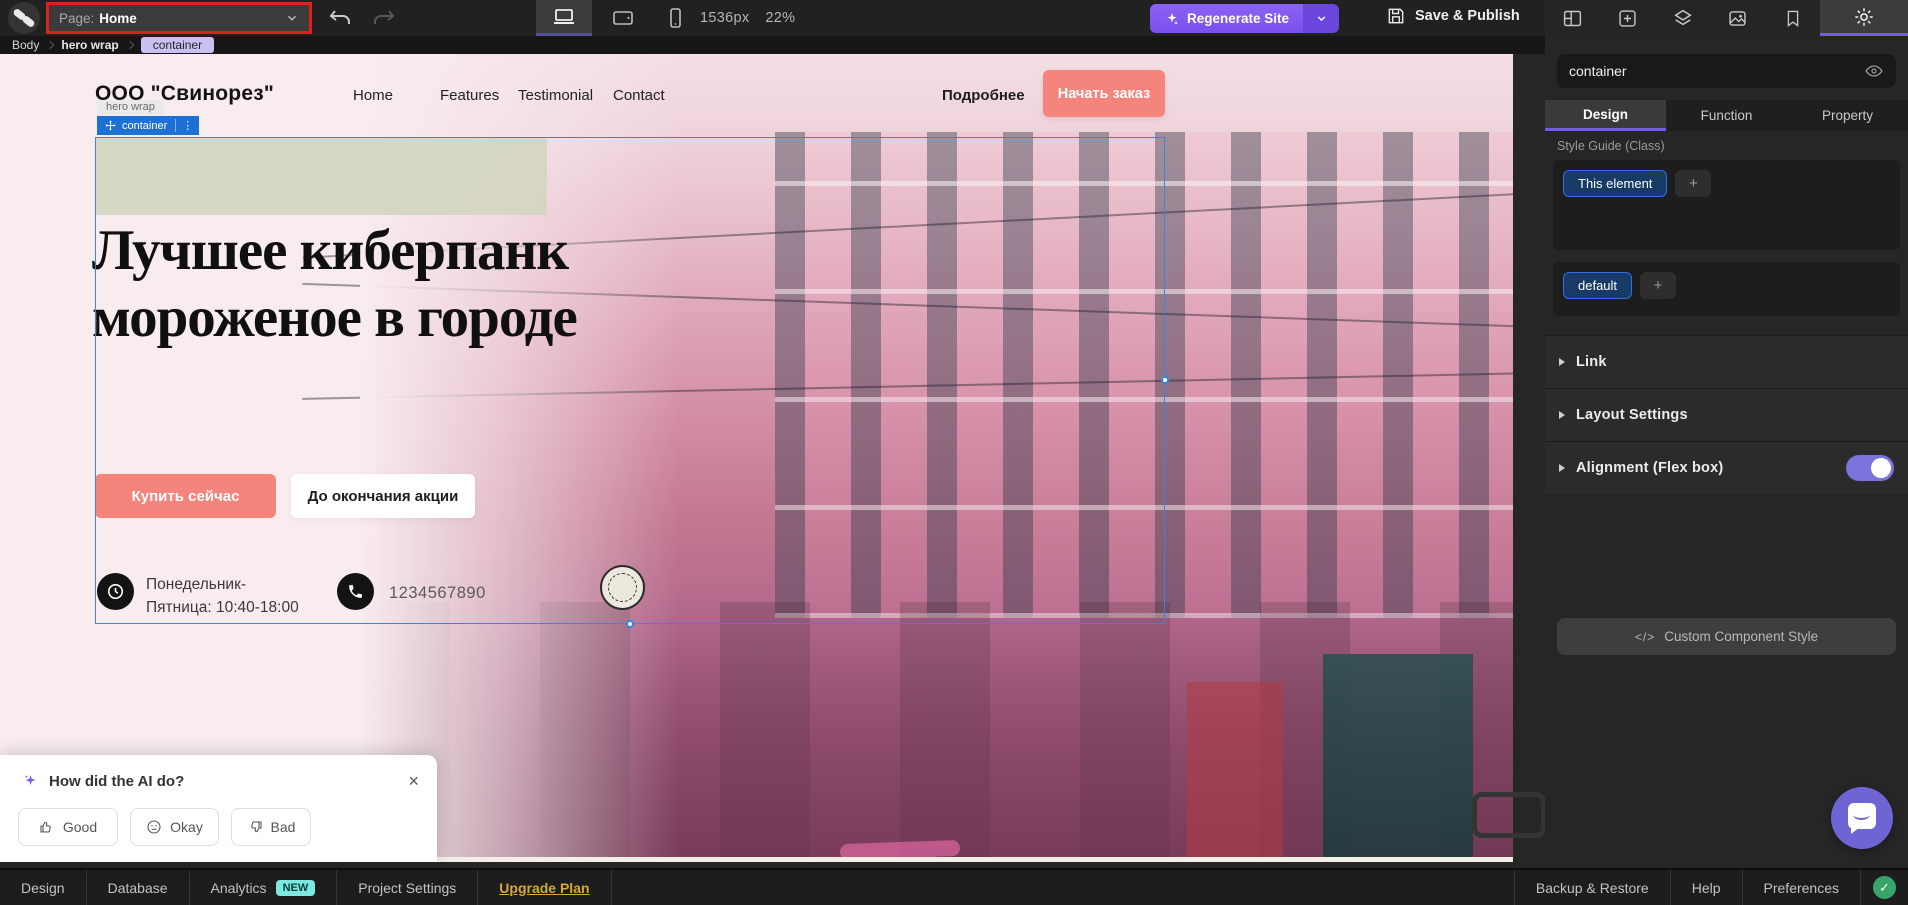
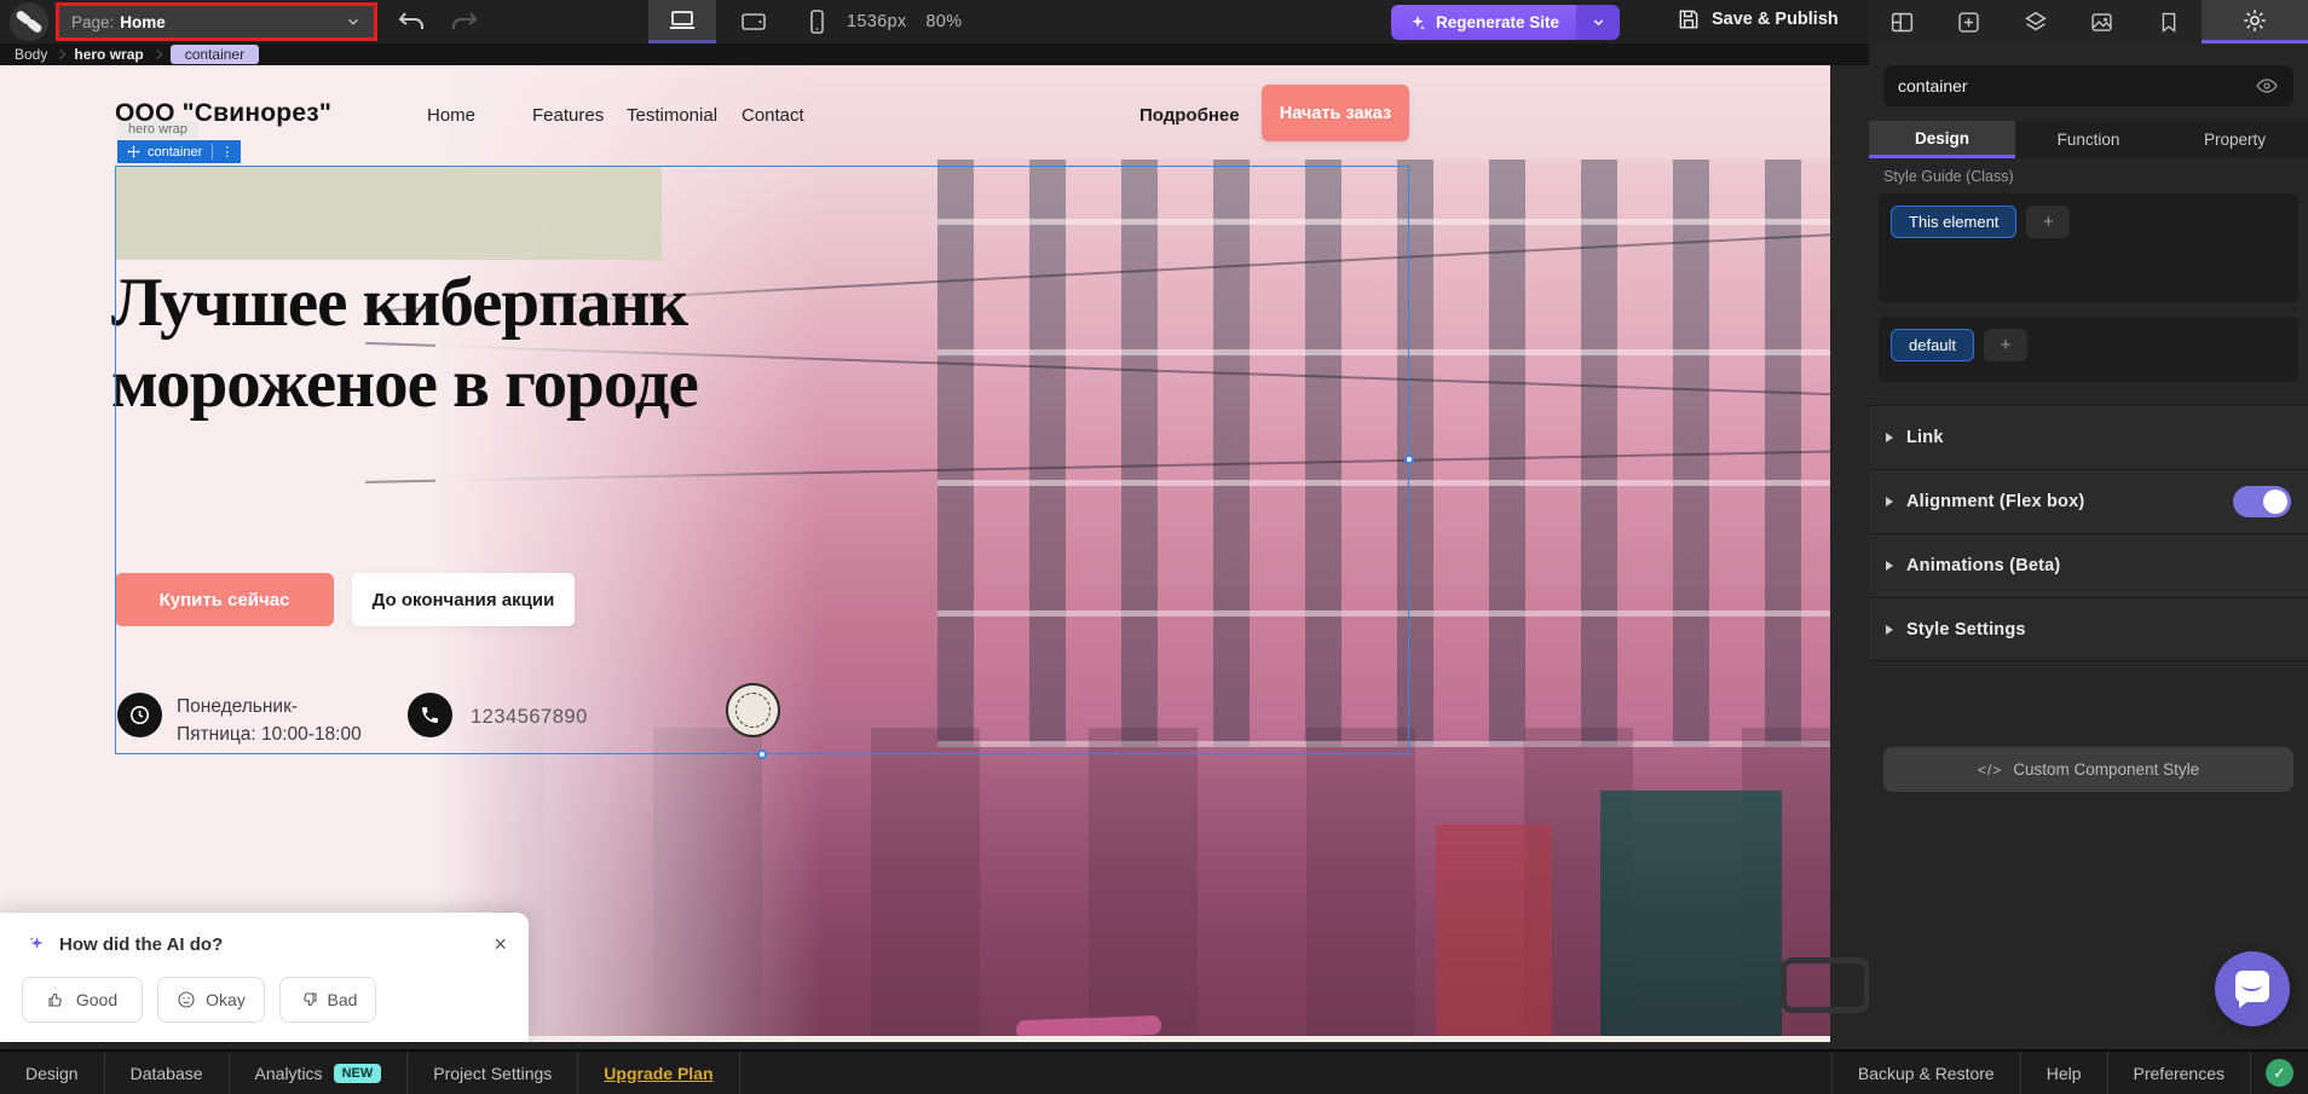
  Page:
  Home
  1536px
- 22%
+ 80%
  Regenerate Site
  Save & Publish
  Body
  hero wrap
  container
  ООО "Свинорез"
  Home
  Features
  Testimonial
  Contact
  Подробнее
  Начать заказ
  Лучшее киберпанк
  мороженое в городе
  Купить сейчас
  До окончания акции
  Понедельник-
- Пятница: 10:40-18:00
+ Пятница: 10:00-18:00
  1234567890
  hero wrap
  container
  ⋮
  How did the AI do?
  ×
  Good
  Okay
  Bad
  container
  Design
  Function
  Property
  Style Guide (Class)
  This element
  +
  default
  +
  Link
- Layout Settings
  Alignment (Flex box)
+ Animations (Beta)
+ Style Settings
  </>
  Custom Component Style
  Design
  Database
  Analytics
  NEW
  Project Settings
  Upgrade Plan
  Backup & Restore
  Help
  Preferences
  ✓
